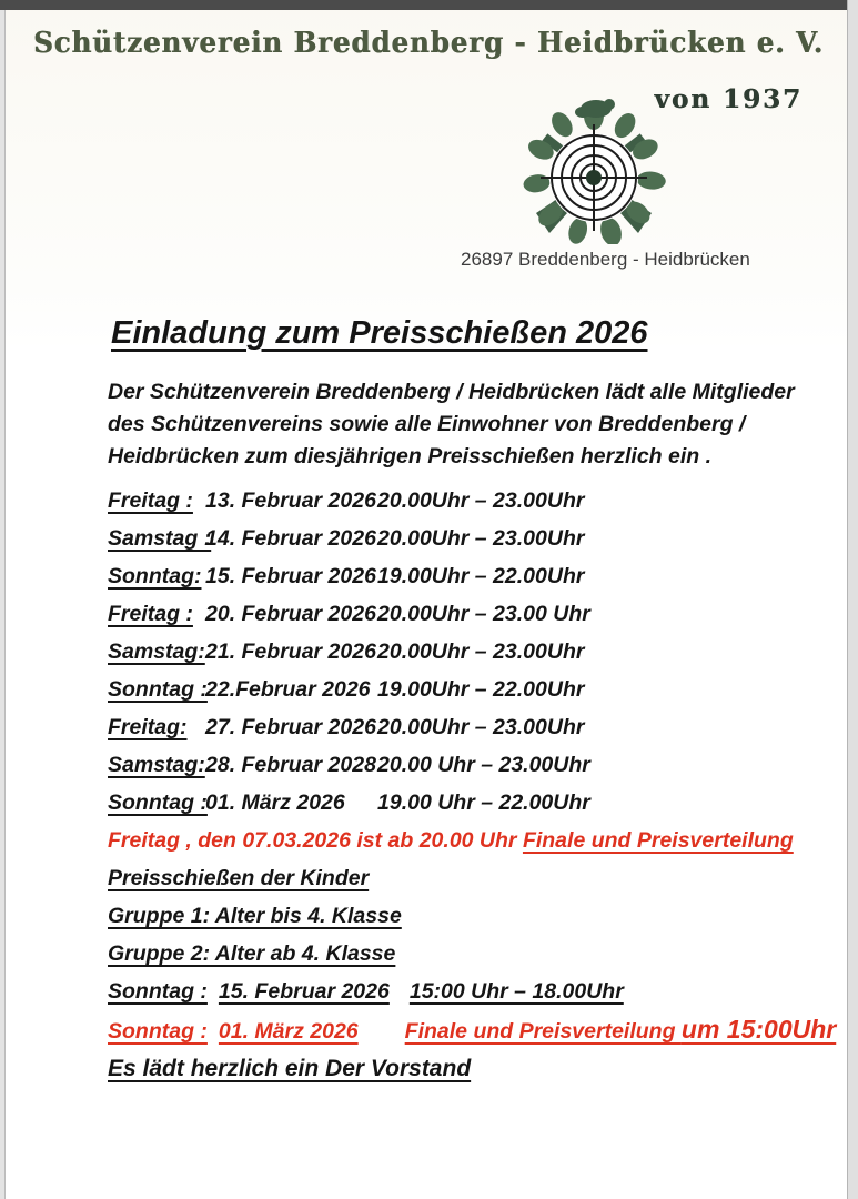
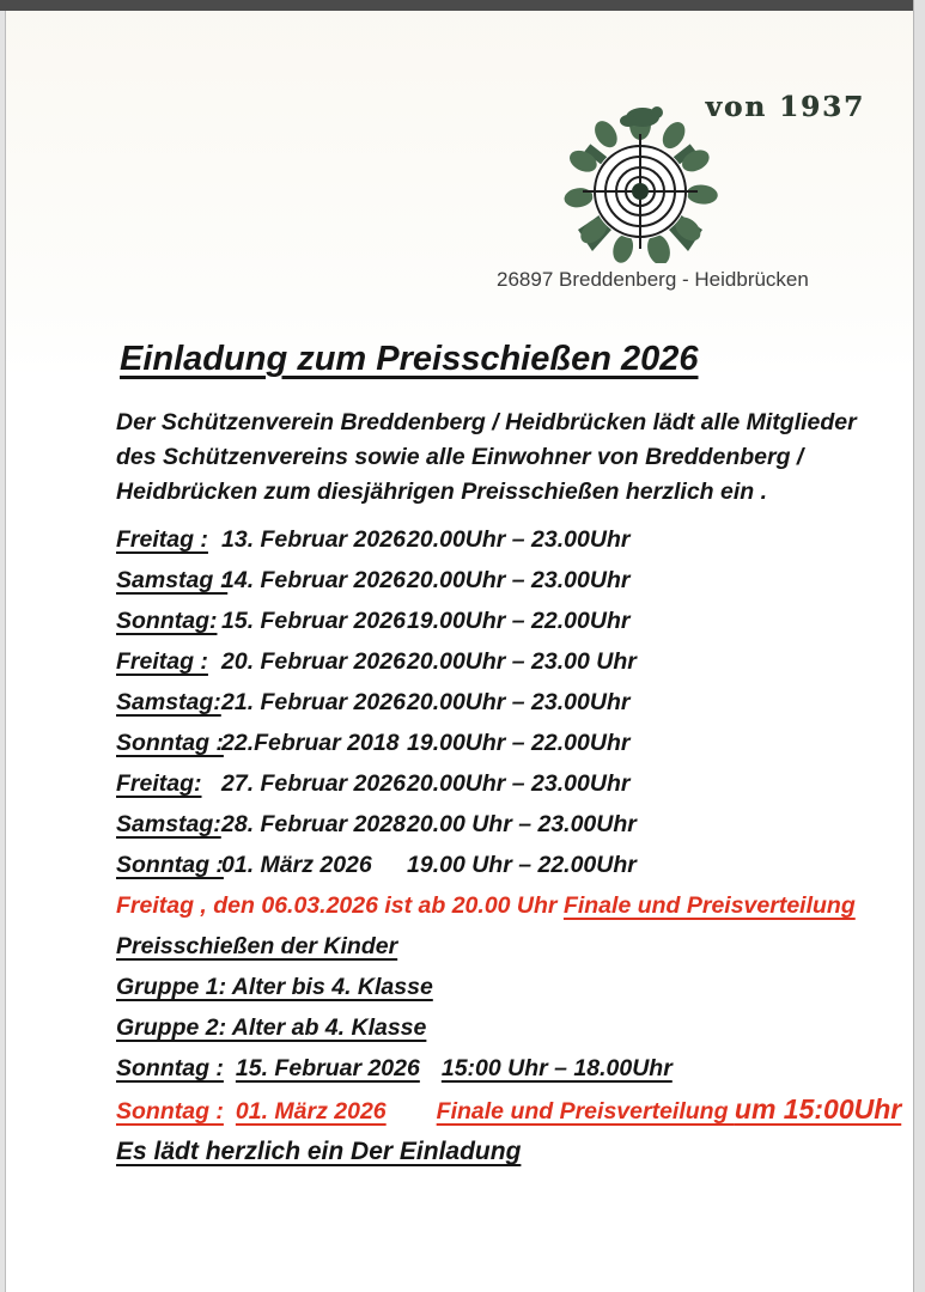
- Schützenverein Breddenberg - Heidbrücken e. V.
  von 1937
  26897 Breddenberg - Heidbrücken
  Einladung zum Preisschießen 2026
  Der Schützenverein Breddenberg / Heidbrücken lädt alle Mitglieder
  des Schützenvereins sowie alle Einwohner von Breddenberg /
  Heidbrücken zum diesjährigen Preisschießen herzlich ein .
  Freitag :
  13. Februar 2026
  20.00Uhr – 23.00Uhr
  Samstag
  14. Februar 2026
  20.00Uhr – 23.00Uhr
  Sonntag:
  15. Februar 2026
  19.00Uhr – 22.00Uhr
  Freitag :
  20. Februar 2026
  20.00Uhr – 23.00 Uhr
  Samstag:
  21. Februar 2026
  20.00Uhr – 23.00Uhr
  Sonntag :
- 22.Februar 2026
+ 22.Februar 2018
  19.00Uhr – 22.00Uhr
  Freitag:
  27. Februar 2026
  20.00Uhr – 23.00Uhr
  Samstag:
  28. Februar 2028
  20.00 Uhr – 23.00Uhr
  Sonntag :
  01. März 2026
  19.00 Uhr – 22.00Uhr
- Freitag , den 07.03.2026 ist ab 20.00 Uhr Finale und Preisverteilung
+ Freitag , den 06.03.2026 ist ab 20.00 Uhr Finale und Preisverteilung
  Preisschießen der Kinder
  Gruppe 1: Alter bis 4. Klasse
  Gruppe 2: Alter ab 4. Klasse
  Sonntag : 15. Februar 2026 15:00 Uhr – 18.00Uhr
  Sonntag : 01. März 2026 Finale und Preisverteilung um 15:00Uhr
- Es lädt herzlich ein Der Vorstand
+ Es lädt herzlich ein Der Einladung
